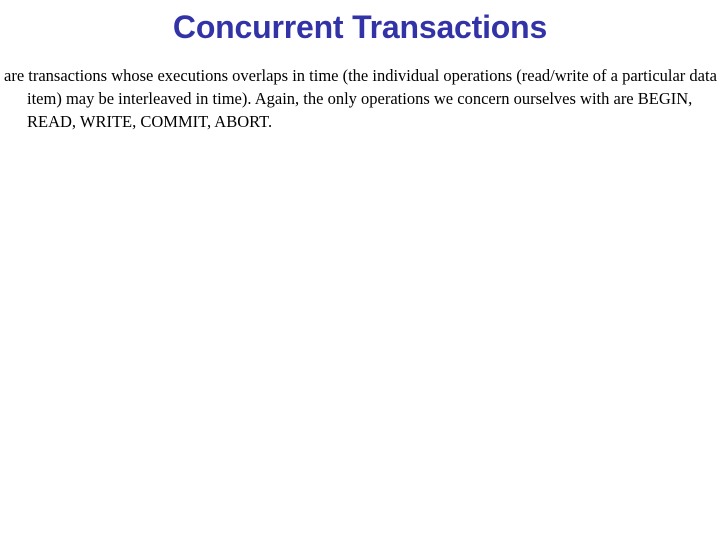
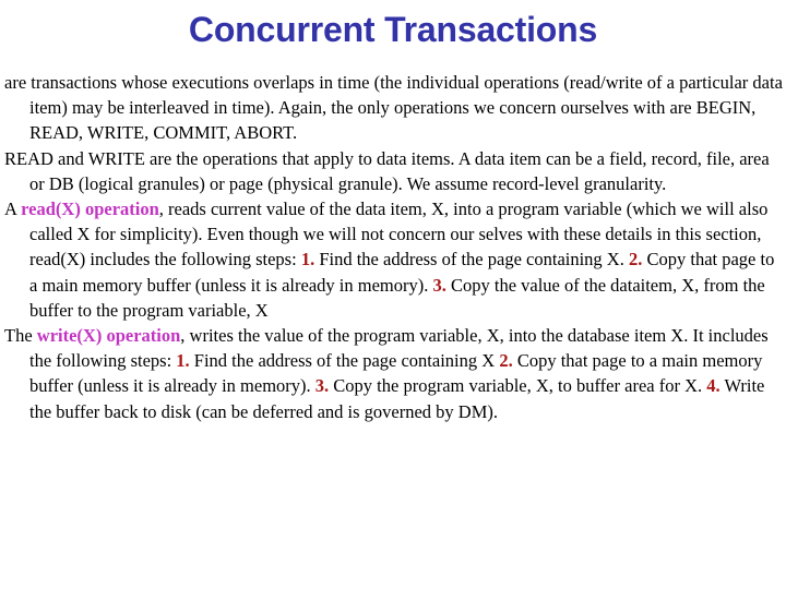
  Concurrent Transactions
  are transactions whose executions overlaps in time (the individual operations (read/write of a particular data item) may be interleaved in time). Again, the only operations we concern ourselves with are BEGIN, READ, WRITE, COMMIT, ABORT.
+ READ and WRITE are the operations that apply to data items. A data item can be a field, record, file, area or DB (logical granules) or page (physical granule). We assume record-level granularity.
+ A read(X) operation, reads current value of the data item, X, into a program variable (which we will also called X for simplicity). Even though we will not concern our selves with these details in this section, read(X) includes the following steps: 1. Find the address of the page containing X. 2. Copy that page to a main memory buffer (unless it is already in memory). 3. Copy the value of the dataitem, X, from the buffer to the program variable, X
+ The write(X) operation, writes the value of the program variable, X, into the database item X. It includes the following steps: 1. Find the address of the page containing X 2. Copy that page to a main memory buffer (unless it is already in memory). 3. Copy the program variable, X, to buffer area for X. 4. Write the buffer back to disk (can be deferred and is governed by DM).
